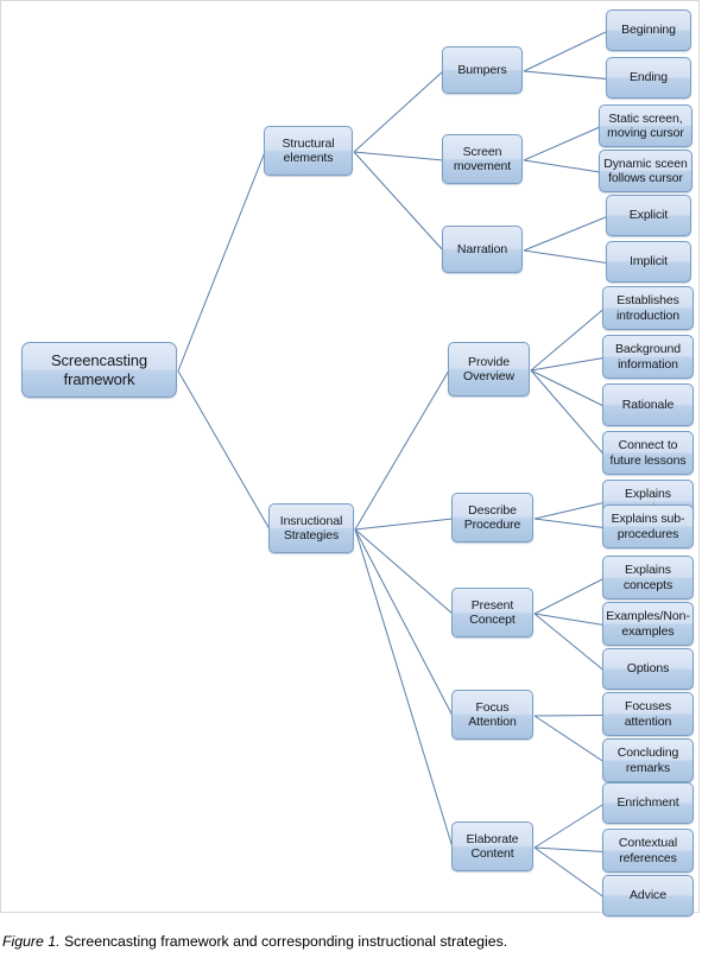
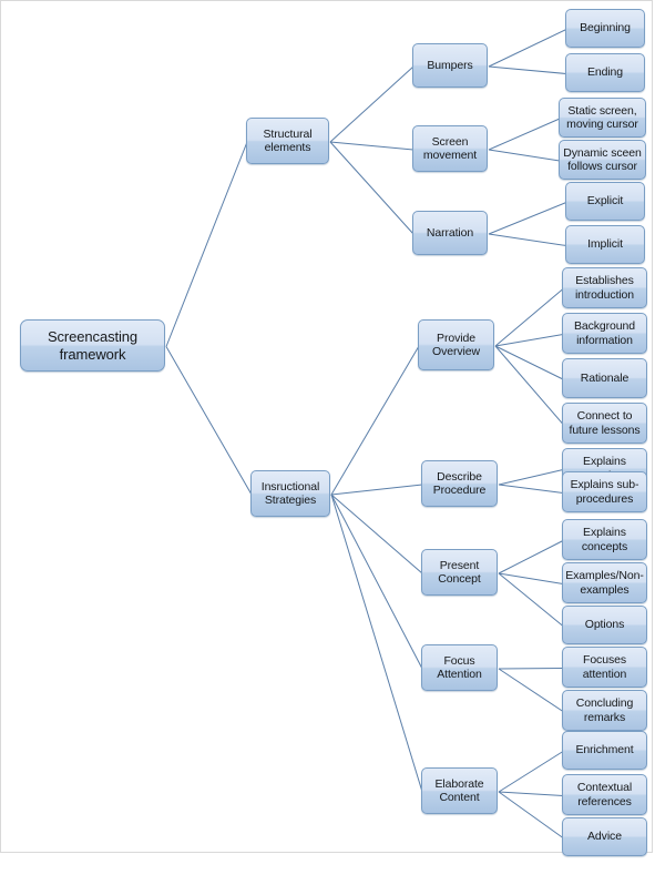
  Screencasting
  framework
  Structural
  elements
  Insructional
  Strategies
  Bumpers
  Screen
  movement
  Narration
  Provide
  Overview
  Describe
  Procedure
  Present
  Concept
  Focus
  Attention
  Elaborate
  Content
  Beginning
  Ending
  Static screen,
  moving cursor
  Dynamic sceen
  follows cursor
  Explicit
  Implicit
  Establishes
  introduction
  Background
  information
  Rationale
  Connect to
  future lessons
  Explains
  Explains sub-
  procedures
  Explains
  concepts
  Examples/Non-
  examples
  Options
  Focuses
  attention
  Concluding
  remarks
  Enrichment
  Contextual
  references
  Advice
- Figure 1. Screencasting framework and corresponding instructional strategies.
